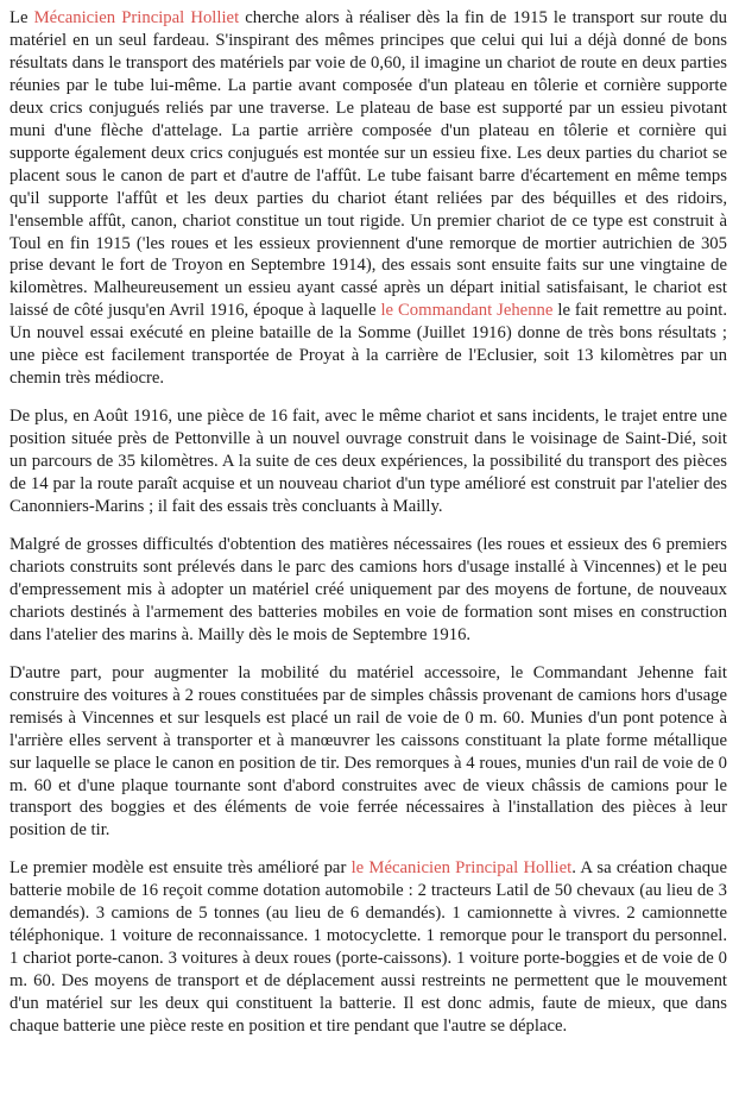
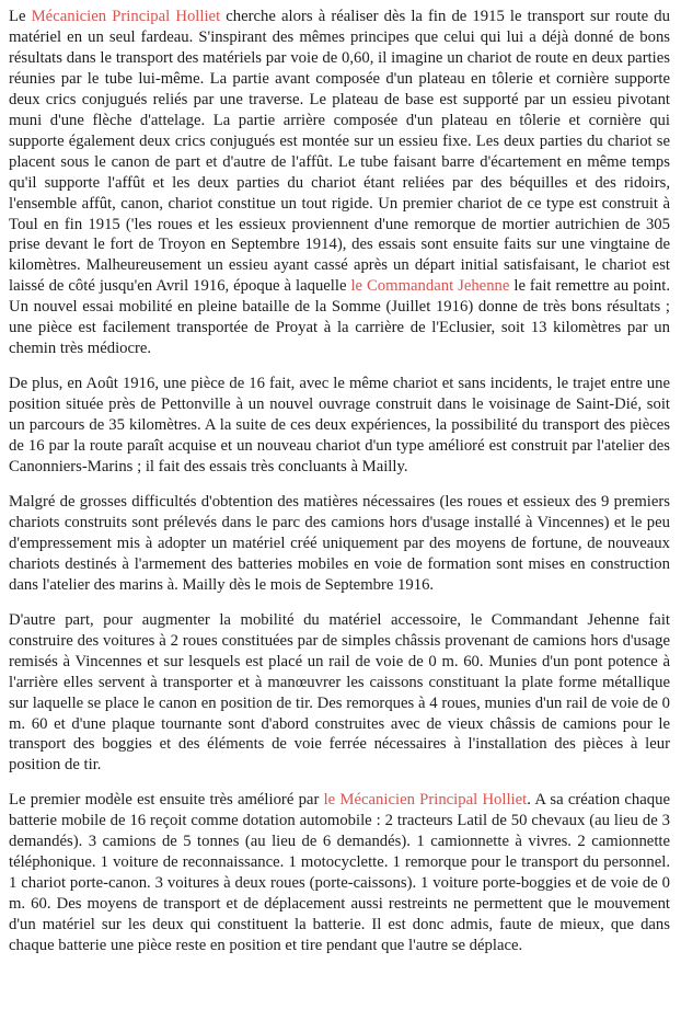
- Le Mécanicien Principal Holliet cherche alors à réaliser dès la fin de 1915 le transport sur route du matériel en un seul fardeau. S'inspirant des mêmes principes que celui qui lui a déjà donné de bons résultats dans le transport des matériels par voie de 0,60, il imagine un chariot de route en deux parties réunies par le tube lui-même. La partie avant composée d'un plateau en tôlerie et cornière supporte deux crics conjugués reliés par une traverse. Le plateau de base est supporté par un essieu pivotant muni d'une flèche d'attelage. La partie arrière composée d'un plateau en tôlerie et cornière qui supporte également deux crics conjugués est montée sur un essieu fixe. Les deux parties du chariot se placent sous le canon de part et d'autre de l'affût. Le tube faisant barre d'écartement en même temps qu'il supporte l'affût et les deux parties du chariot étant reliées par des béquilles et des ridoirs, l'ensemble affût, canon, chariot constitue un tout rigide. Un premier chariot de ce type est construit à Toul en fin 1915 ('les roues et les essieux proviennent d'une remorque de mortier autrichien de 305 prise devant le fort de Troyon en Septembre 1914), des essais sont ensuite faits sur une vingtaine de kilomètres. Malheureusement un essieu ayant cassé après un départ initial satisfaisant, le chariot est laissé de côté jusqu'en Avril 1916, époque à laquelle le Commandant Jehenne le fait remettre au point. Un nouvel essai exécuté en pleine bataille de la Somme (Juillet 1916) donne de très bons résultats ; une pièce est facilement transportée de Proyat à la carrière de l'Eclusier, soit 13 kilomètres par un chemin très médiocre.
+ Le Mécanicien Principal Holliet cherche alors à réaliser dès la fin de 1915 le transport sur route du matériel en un seul fardeau. S'inspirant des mêmes principes que celui qui lui a déjà donné de bons résultats dans le transport des matériels par voie de 0,60, il imagine un chariot de route en deux parties réunies par le tube lui-même. La partie avant composée d'un plateau en tôlerie et cornière supporte deux crics conjugués reliés par une traverse. Le plateau de base est supporté par un essieu pivotant muni d'une flèche d'attelage. La partie arrière composée d'un plateau en tôlerie et cornière qui supporte également deux crics conjugués est montée sur un essieu fixe. Les deux parties du chariot se placent sous le canon de part et d'autre de l'affût. Le tube faisant barre d'écartement en même temps qu'il supporte l'affût et les deux parties du chariot étant reliées par des béquilles et des ridoirs, l'ensemble affût, canon, chariot constitue un tout rigide. Un premier chariot de ce type est construit à Toul en fin 1915 ('les roues et les essieux proviennent d'une remorque de mortier autrichien de 305 prise devant le fort de Troyon en Septembre 1914), des essais sont ensuite faits sur une vingtaine de kilomètres. Malheureusement un essieu ayant cassé après un départ initial satisfaisant, le chariot est laissé de côté jusqu'en Avril 1916, époque à laquelle le Commandant Jehenne le fait remettre au point. Un nouvel essai mobilité en pleine bataille de la Somme (Juillet 1916) donne de très bons résultats ; une pièce est facilement transportée de Proyat à la carrière de l'Eclusier, soit 13 kilomètres par un chemin très médiocre.
- De plus, en Août 1916, une pièce de 16 fait, avec le même chariot et sans incidents, le trajet entre une position située près de Pettonville à un nouvel ouvrage construit dans le voisinage de Saint-Dié, soit un parcours de 35 kilomètres. A la suite de ces deux expériences, la possibilité du transport des pièces de 14 par la route paraît acquise et un nouveau chariot d'un type amélioré est construit par l'atelier des Canonniers-Marins ; il fait des essais très concluants à Mailly.
+ De plus, en Août 1916, une pièce de 16 fait, avec le même chariot et sans incidents, le trajet entre une position située près de Pettonville à un nouvel ouvrage construit dans le voisinage de Saint-Dié, soit un parcours de 35 kilomètres. A la suite de ces deux expériences, la possibilité du transport des pièces de 16 par la route paraît acquise et un nouveau chariot d'un type amélioré est construit par l'atelier des Canonniers-Marins ; il fait des essais très concluants à Mailly.
- Malgré de grosses difficultés d'obtention des matières nécessaires (les roues et essieux des 6 premiers chariots construits sont prélevés dans le parc des camions hors d'usage installé à Vincennes) et le peu d'empressement mis à adopter un matériel créé uniquement par des moyens de fortune, de nouveaux chariots destinés à l'armement des batteries mobiles en voie de formation sont mises en construction dans l'atelier des marins à. Mailly dès le mois de Septembre 1916.
+ Malgré de grosses difficultés d'obtention des matières nécessaires (les roues et essieux des 9 premiers chariots construits sont prélevés dans le parc des camions hors d'usage installé à Vincennes) et le peu d'empressement mis à adopter un matériel créé uniquement par des moyens de fortune, de nouveaux chariots destinés à l'armement des batteries mobiles en voie de formation sont mises en construction dans l'atelier des marins à. Mailly dès le mois de Septembre 1916.
  D'autre part, pour augmenter la mobilité du matériel accessoire, le Commandant Jehenne fait construire des voitures à 2 roues constituées par de simples châssis provenant de camions hors d'usage remisés à Vincennes et sur lesquels est placé un rail de voie de 0 m. 60. Munies d'un pont potence à l'arrière elles servent à transporter et à manœuvrer les caissons constituant la plate forme métallique sur laquelle se place le canon en position de tir. Des remorques à 4 roues, munies d'un rail de voie de 0 m. 60 et d'une plaque tournante sont d'abord construites avec de vieux châssis de camions pour le transport des boggies et des éléments de voie ferrée nécessaires à l'installation des pièces à leur position de tir.
  Le premier modèle est ensuite très amélioré par le Mécanicien Principal Holliet. A sa création chaque batterie mobile de 16 reçoit comme dotation automobile : 2 tracteurs Latil de 50 chevaux (au lieu de 3 demandés). 3 camions de 5 tonnes (au lieu de 6 demandés). 1 camionnette à vivres. 2 camionnette téléphonique. 1 voiture de reconnaissance. 1 motocyclette. 1 remorque pour le transport du personnel. 1 chariot porte-canon. 3 voitures à deux roues (porte-caissons). 1 voiture porte-boggies et de voie de 0 m. 60. Des moyens de transport et de déplacement aussi restreints ne permettent que le mouvement d'un matériel sur les deux qui constituent la batterie. Il est donc admis, faute de mieux, que dans chaque batterie une pièce reste en position et tire pendant que l'autre se déplace.
